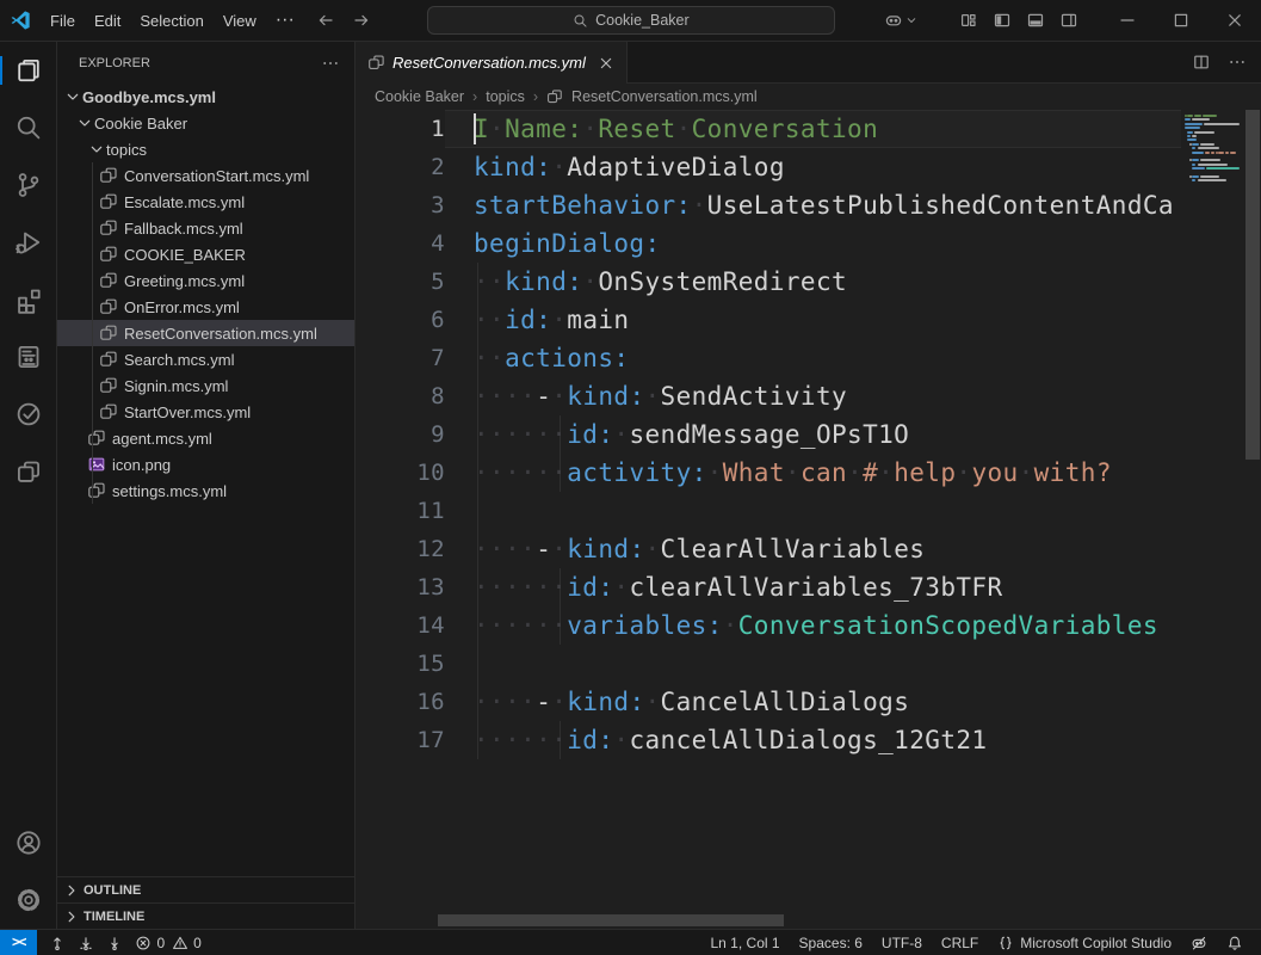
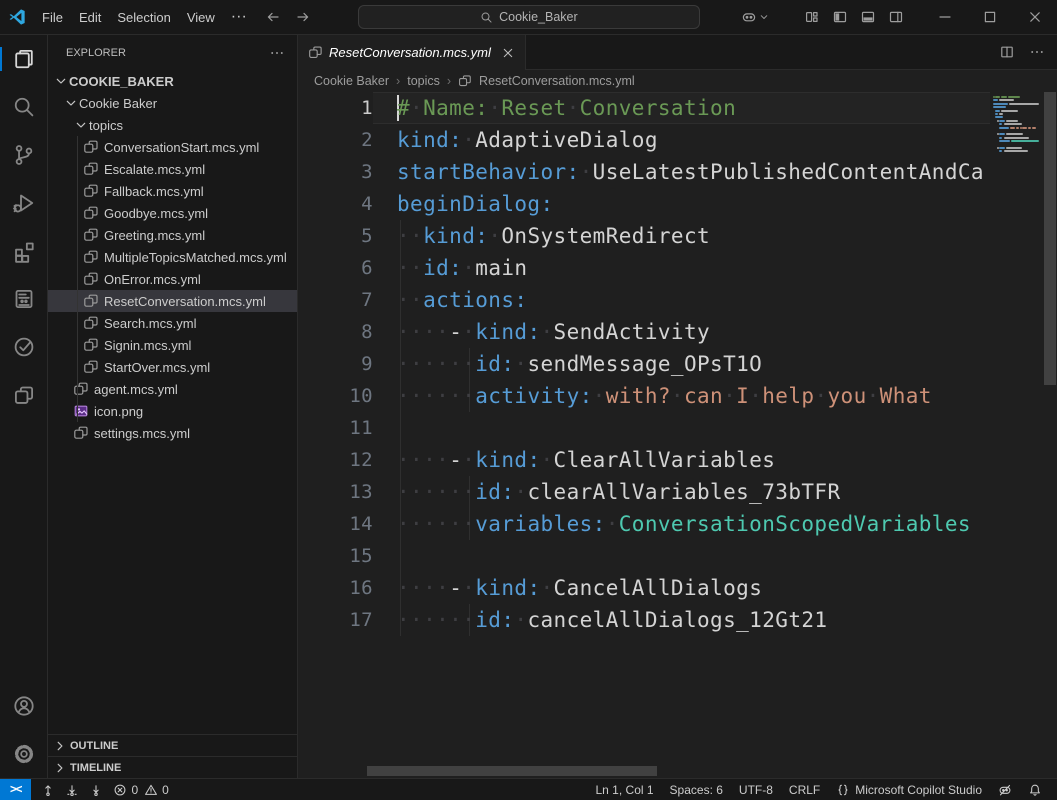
  File
  Edit
  Selection
  View
  ···
  Cookie_Baker
  EXPLORER
- Goodbye.mcs.yml
+ COOKIE_BAKER
  Cookie Baker
  topics
  ConversationStart.mcs.yml
  Escalate.mcs.yml
  Fallback.mcs.yml
- COOKIE_BAKER
+ Goodbye.mcs.yml
  Greeting.mcs.yml
+ MultipleTopicsMatched.mcs.yml
  OnError.mcs.yml
  ResetConversation.mcs.yml
  Search.mcs.yml
  Signin.mcs.yml
  StartOver.mcs.yml
  agent.mcs.yml
  icon.png
  settings.mcs.yml
  OUTLINE
  TIMELINE
  ResetConversation.mcs.yml
  Cookie Baker
  ›
  topics
  ›
  ResetConversation.mcs.yml
  1
- I
+ #
  ·
  Name:
  ·
  Reset
  ·
  Conversation
  2
  kind:
  ·
  AdaptiveDialog
  3
  startBehavior:
  ·
  UseLatestPublishedContentAndCa
  4
  beginDialog:
  5
  ··
  kind:
  ·
  OnSystemRedirect
  6
  ··
  id:
  ·
  main
  7
  ··
  actions:
  8
  ····
  -
  ·
  kind:
  ·
  SendActivity
  9
  ······
  id:
  ·
  sendMessage_OPsT1O
  10
  ······
  activity:
  ·
- What
+ with?
  ·
  can
  ·
- #
+ I
  ·
  help
  ·
  you
  ·
- with?
+ What
  11
  12
  ····
  -
  ·
  kind:
  ·
  ClearAllVariables
  13
  ······
  id:
  ·
  clearAllVariables_73bTFR
  14
  ······
  variables:
  ·
  ConversationScopedVariables
  15
  16
  ····
  -
  ·
  kind:
  ·
  CancelAllDialogs
  17
  ······
  id:
  ·
  cancelAllDialogs_12Gt21
  ><
  0
  0
  Ln 1, Col 1
  Spaces: 6
  UTF-8
  CRLF
  Microsoft Copilot Studio
